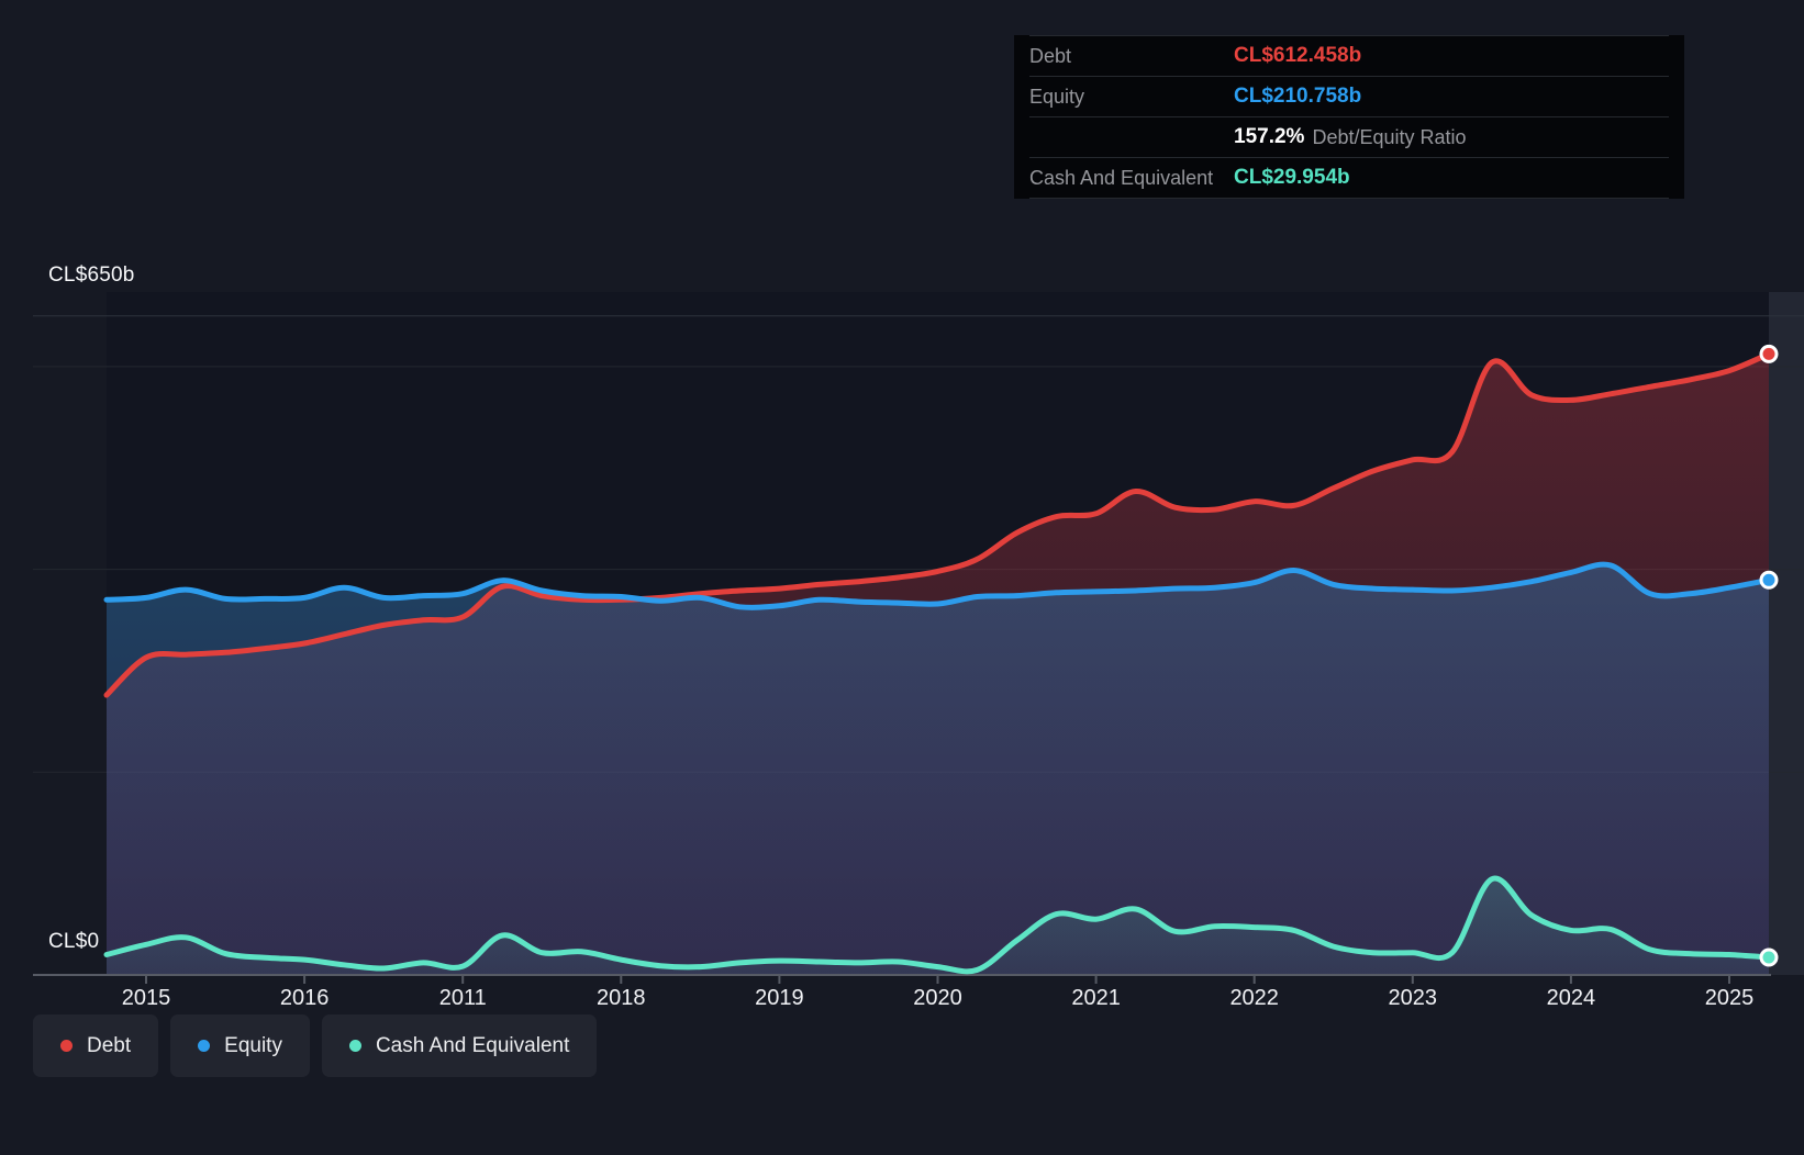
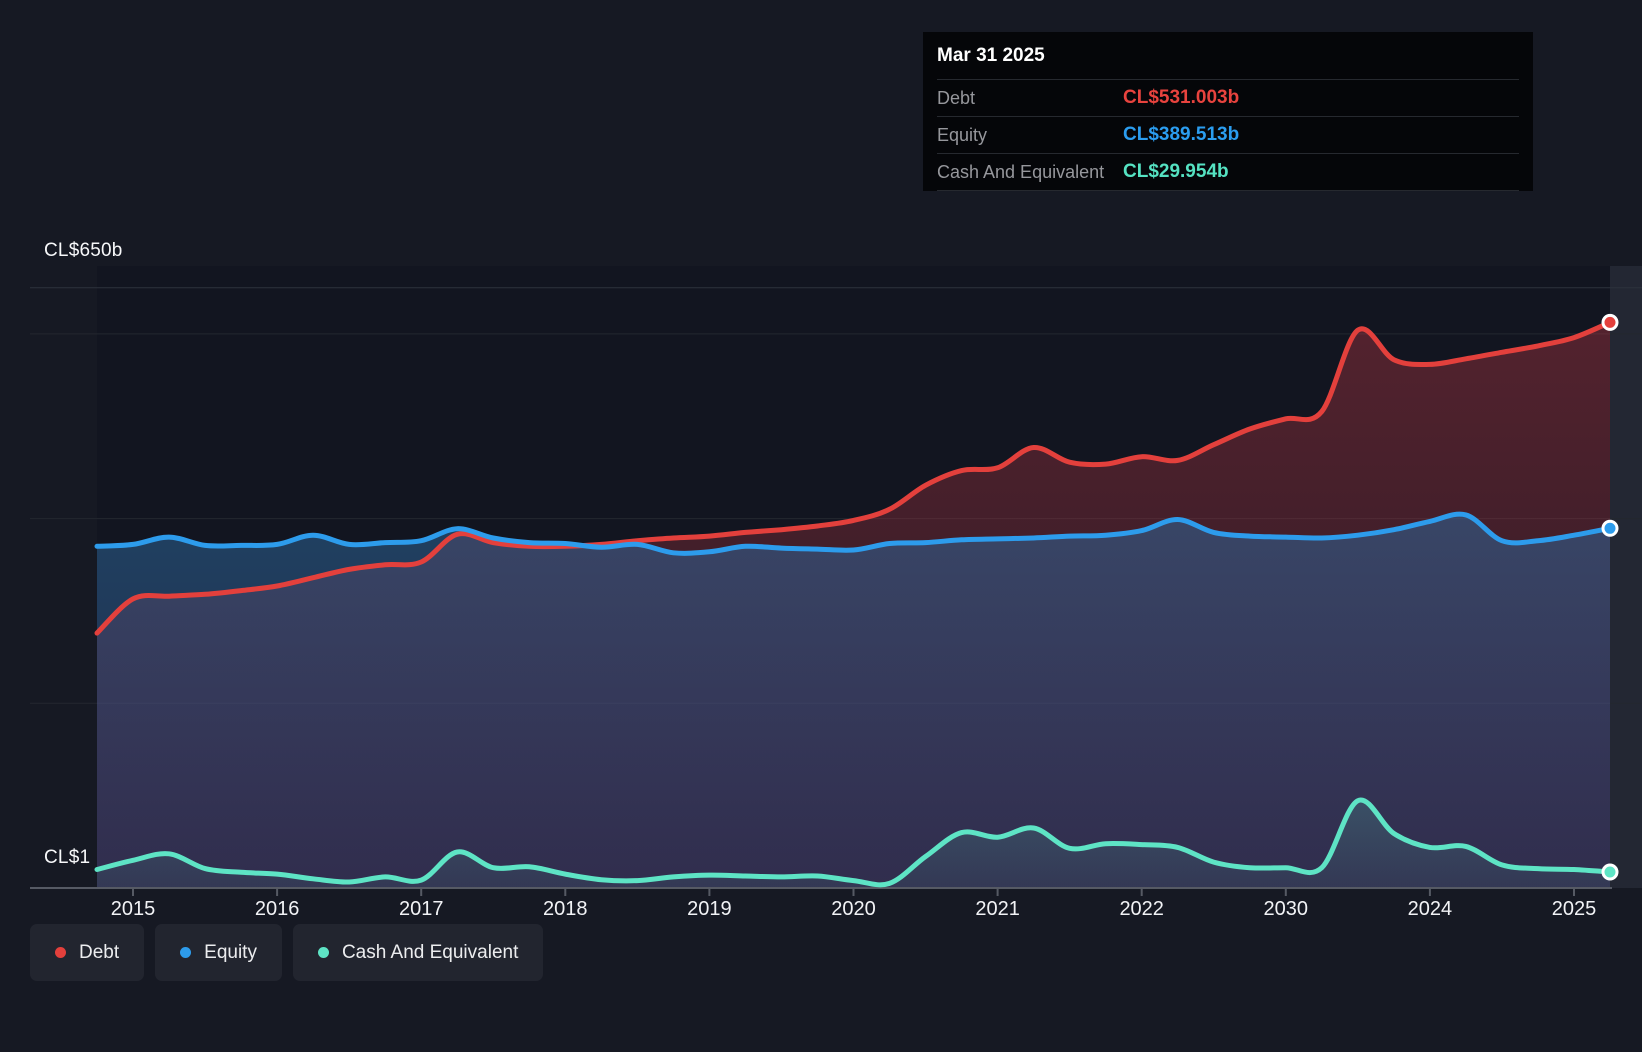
  CL$650b
- CL$0
+ CL$1
  2015
  2016
- 2011
+ 2017
  2018
  2019
  2020
  2021
  2022
- 2023
+ 2030
  2024
  2025
+ Mar 31 2025
  Debt
- CL$612.458b
+ CL$531.003b
  Equity
- CL$210.758b
+ CL$389.513b
- 157.2%
- Debt/Equity Ratio
  Cash And Equivalent
  CL$29.954b
  Debt
  Equity
  Cash And Equivalent
